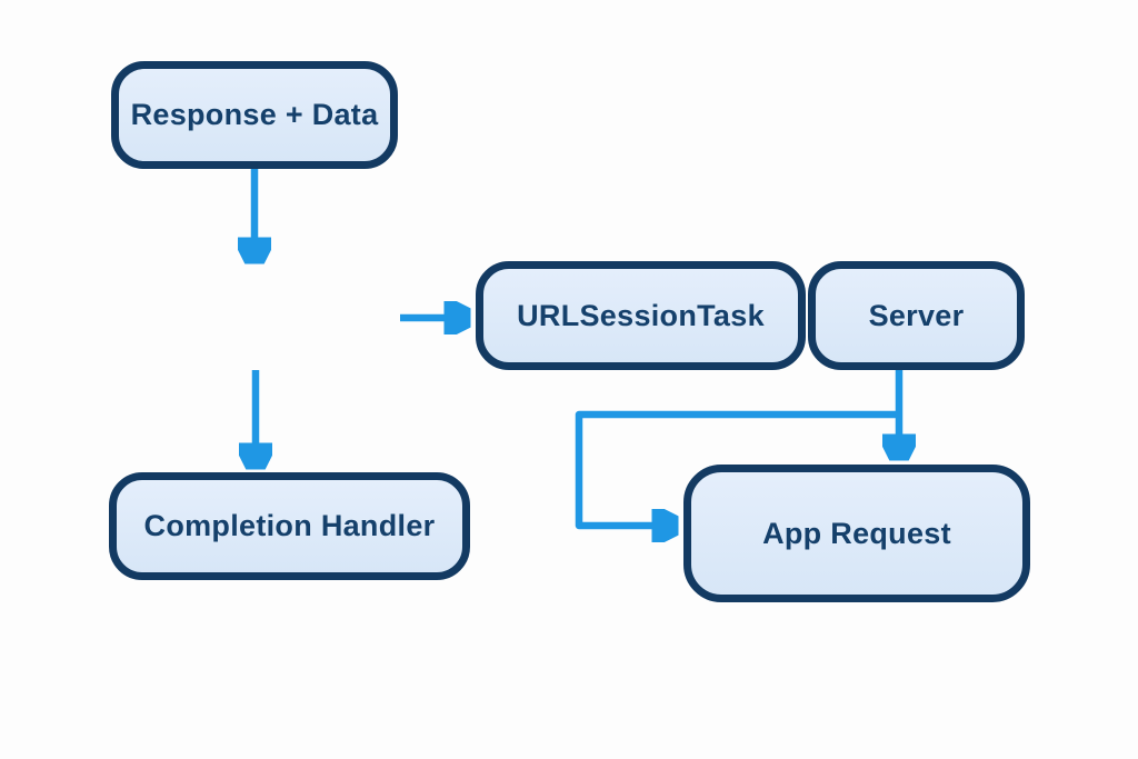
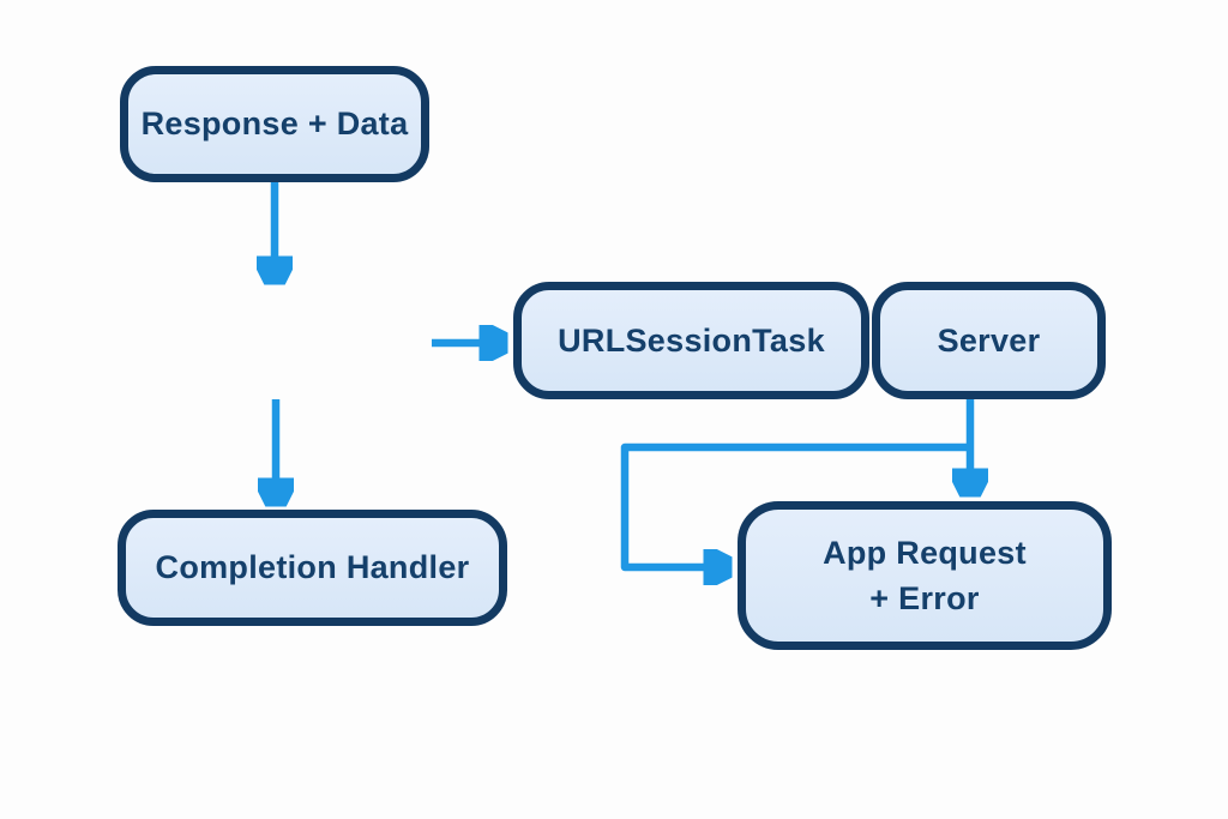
  Response + Data
  URLSessionTask
  Server
  Completion Handler
  App Request
+ + Error
